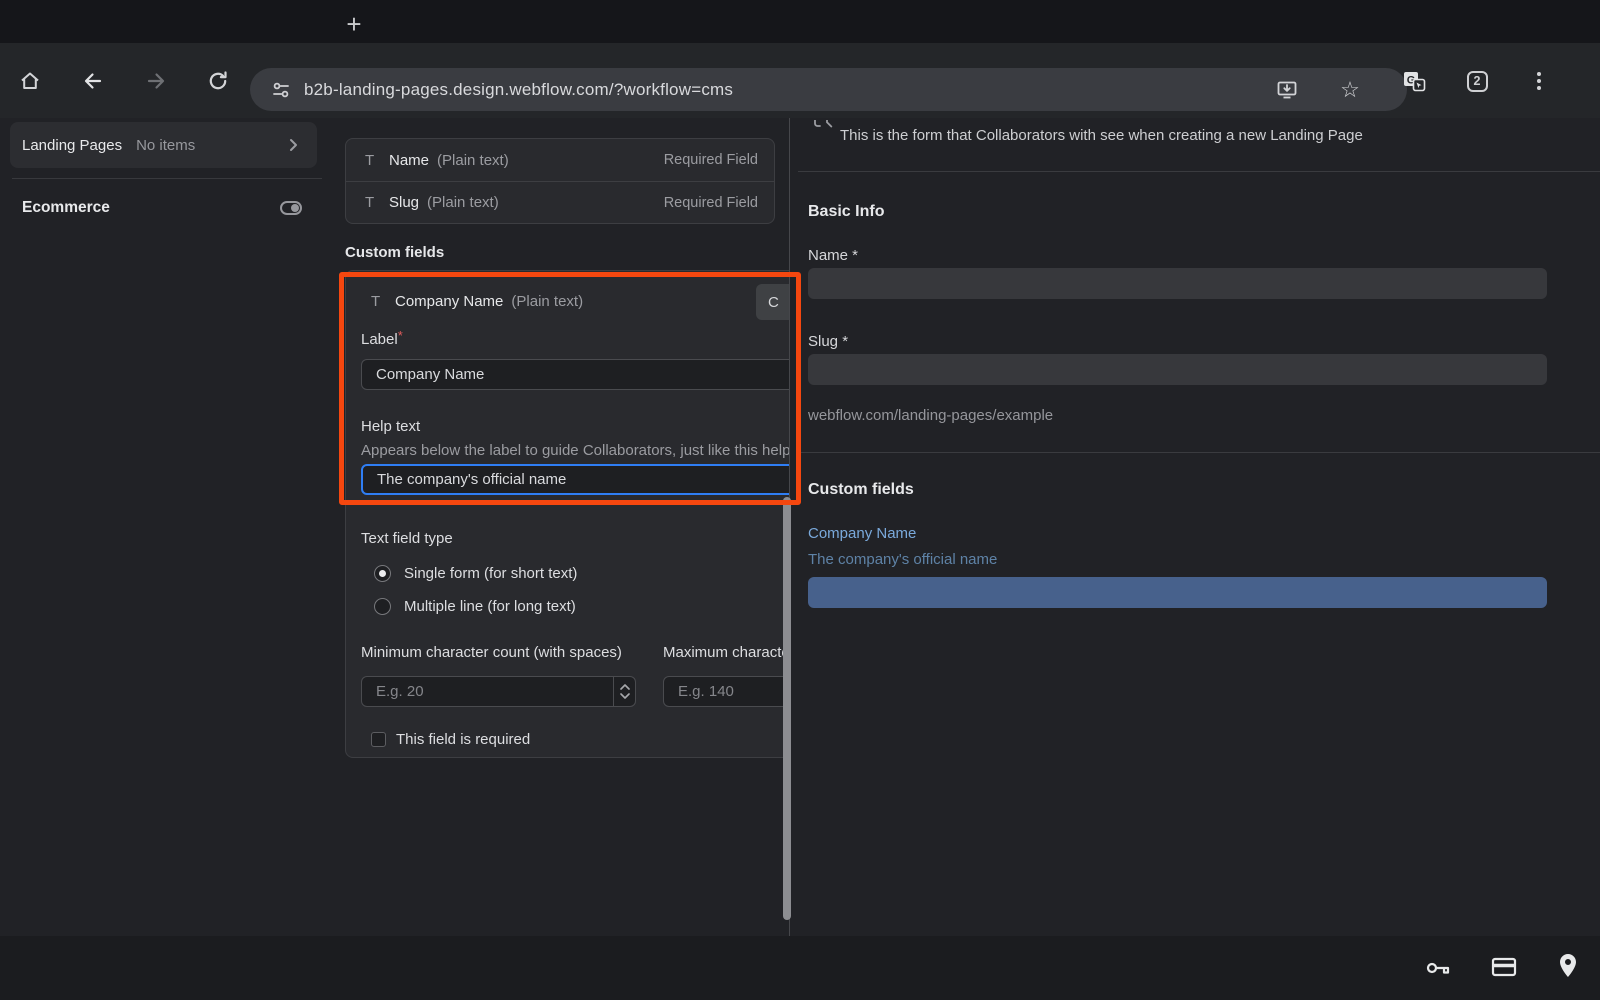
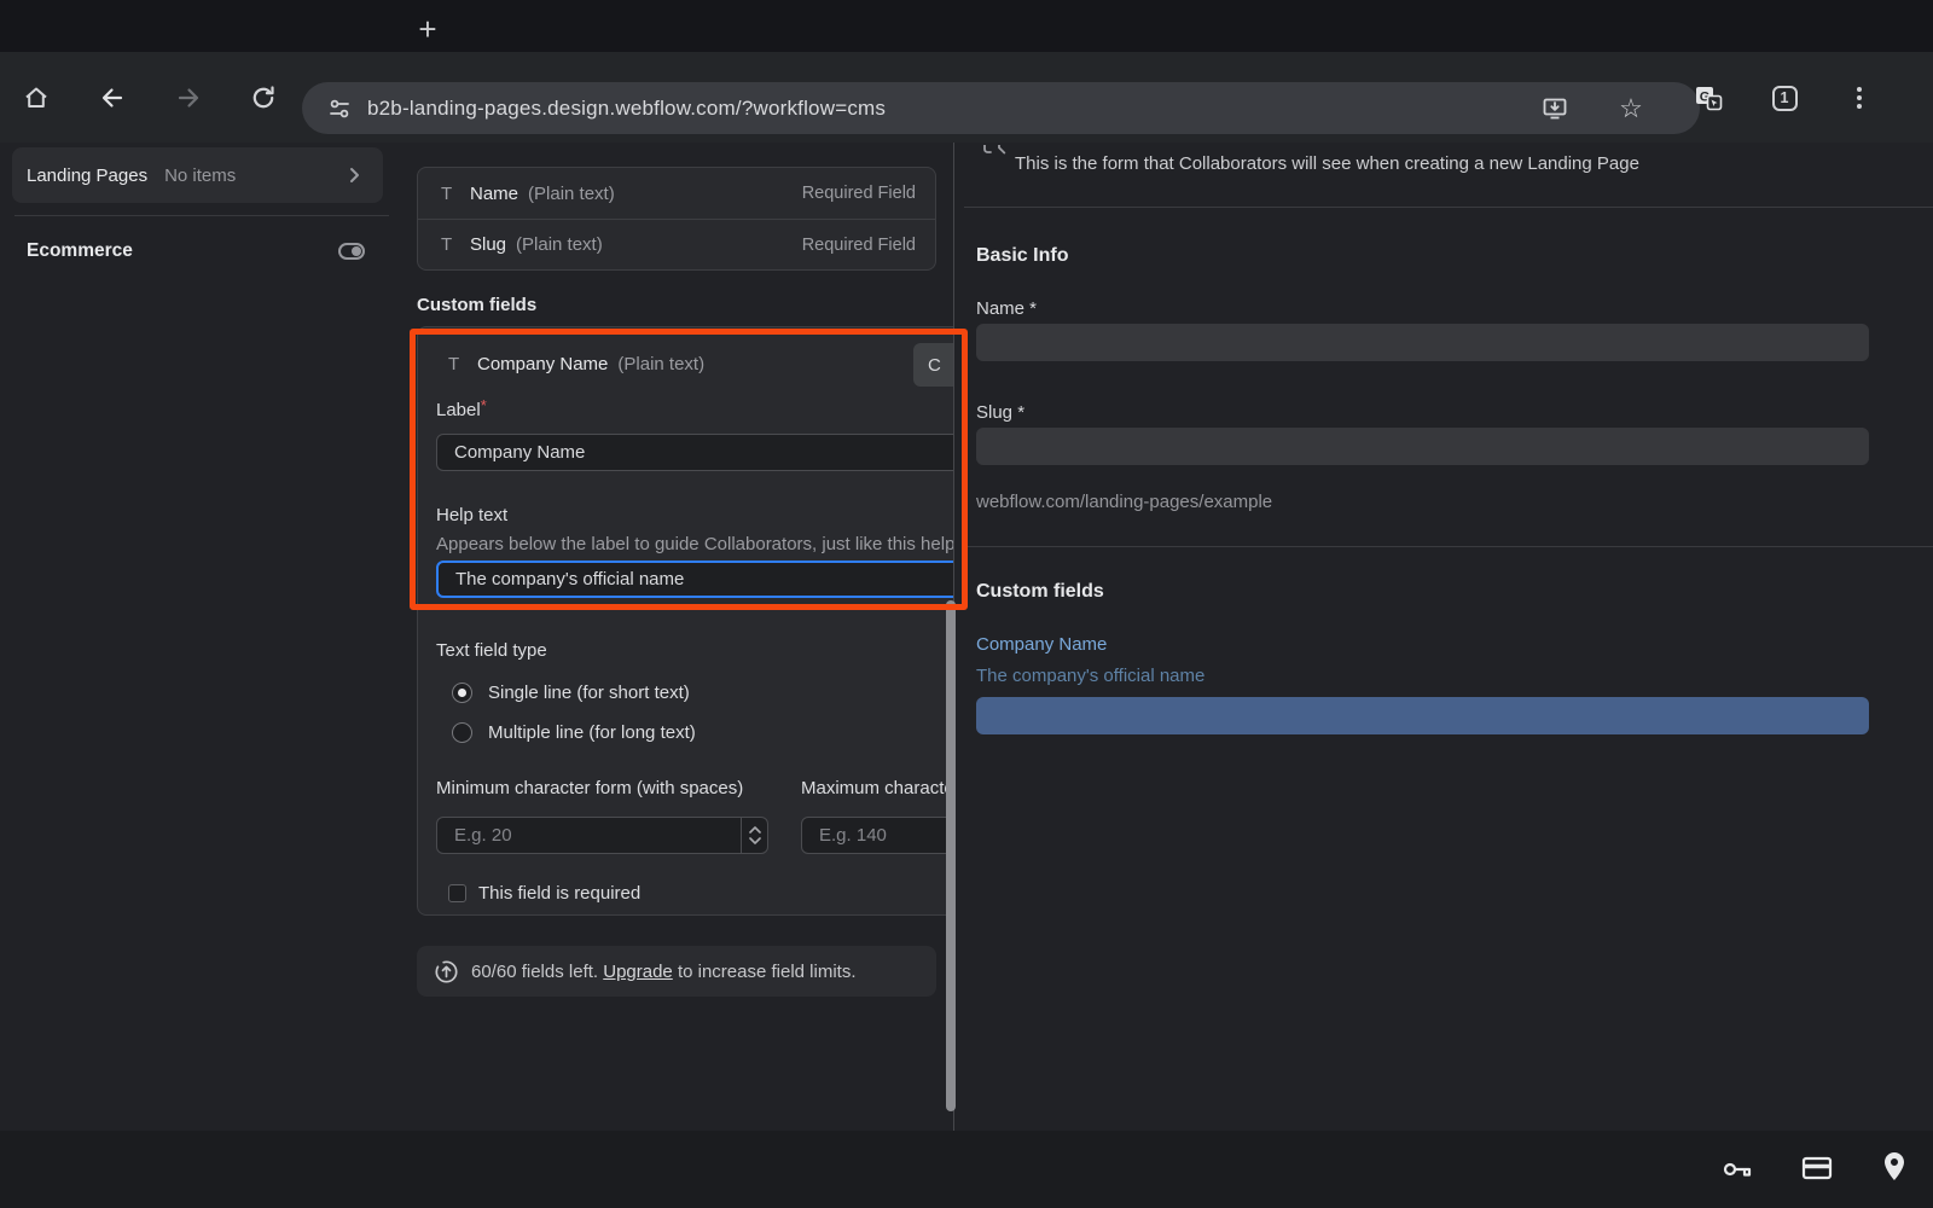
  +
  b2b-landing-pages.design.webflow.com/?workflow=cms
  ☆
  G
- 2
+ 1
  Landing Pages
  No items
  Ecommerce
  T
  Name
  (Plain text)
  Required Field
  T
  Slug
  (Plain text)
  Required Field
  Custom fields
  T
  Company Name
  (Plain text)
  C
  Label*
  Company Name
  Help text
  Appears below the label to guide Collaborators, just like this help
  The company's official name
  Text field type
- Single form (for short text)
+ Single line (for short text)
  Multiple line (for long text)
- Minimum character count (with spaces)
+ Minimum character form (with spaces)
  E.g. 20
  E.g. 140
  This field is required
+ 60/60 fields left. Upgrade to increase field limits.
- This is the form that Collaborators with see when creating a new Landing Page
+ This is the form that Collaborators will see when creating a new Landing Page
  Basic Info
  Name *
  Slug *
  webflow.com/landing-pages/example
  Custom fields
  Company Name
  The company's official name
